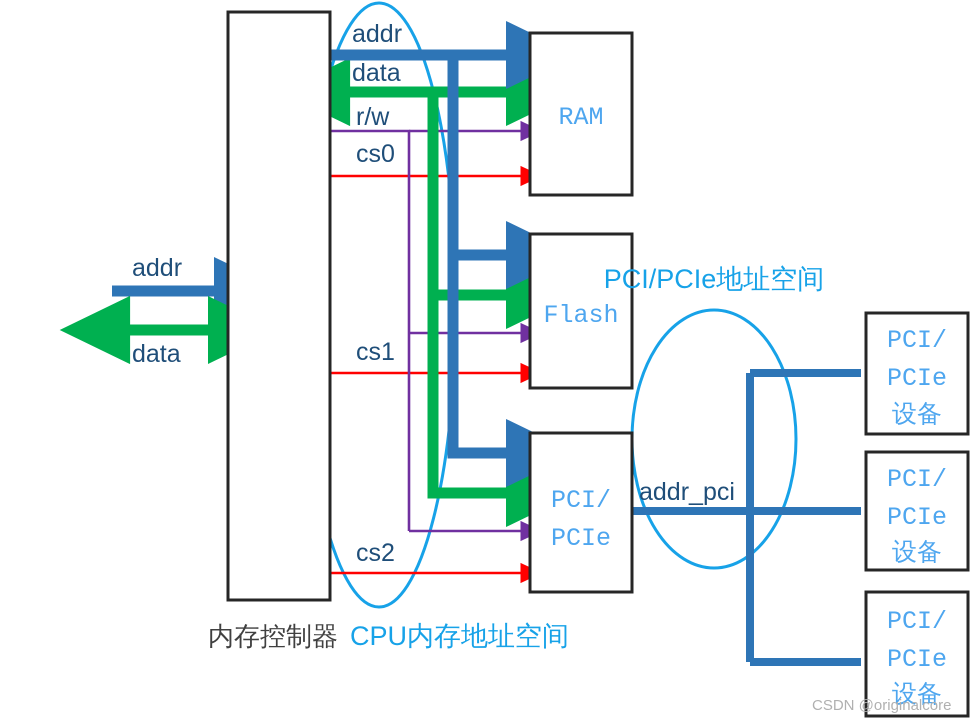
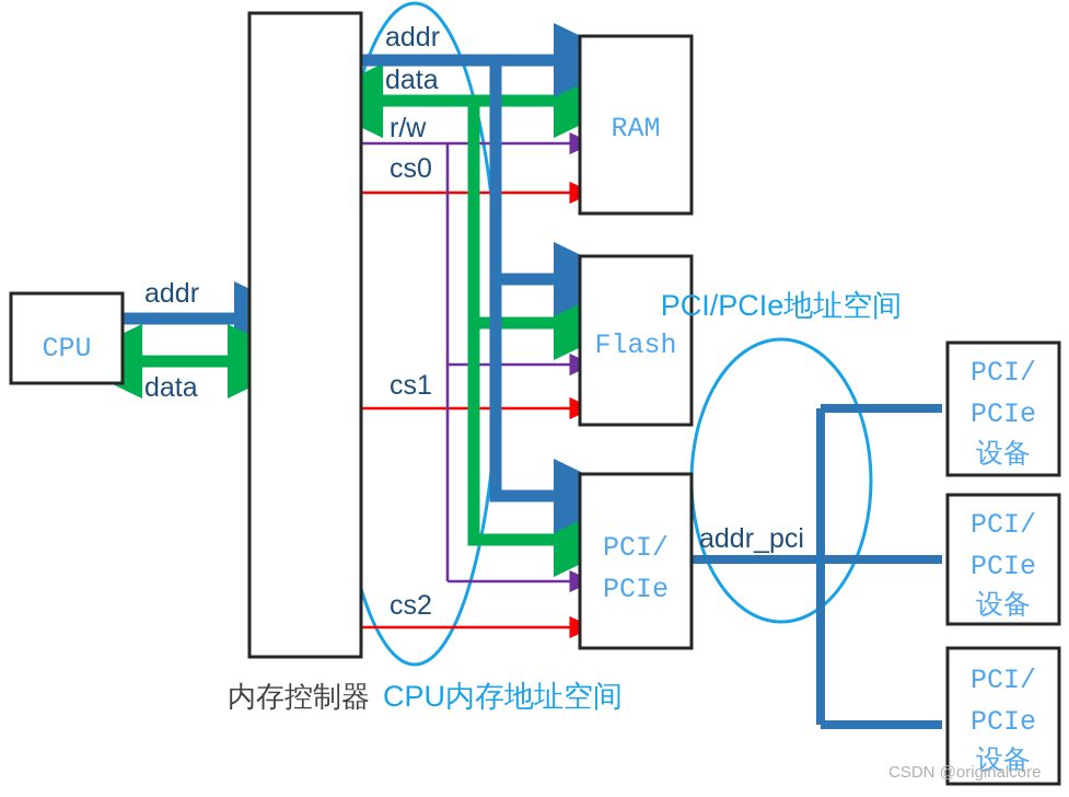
+ CPU
  RAM
  Flash
  PCI/
  PCIe
  PCI/
  PCIe
  设备
  PCI/
  PCIe
  设备
  PCI/
  PCIe
  设备
  addr
  data
  addr
  data
  r/w
  cs0
  cs1
  cs2
  addr_pci
  PCI/PCIe地址空间
  CPU内存地址空间
  内存控制器
  CSDN @originalcore
